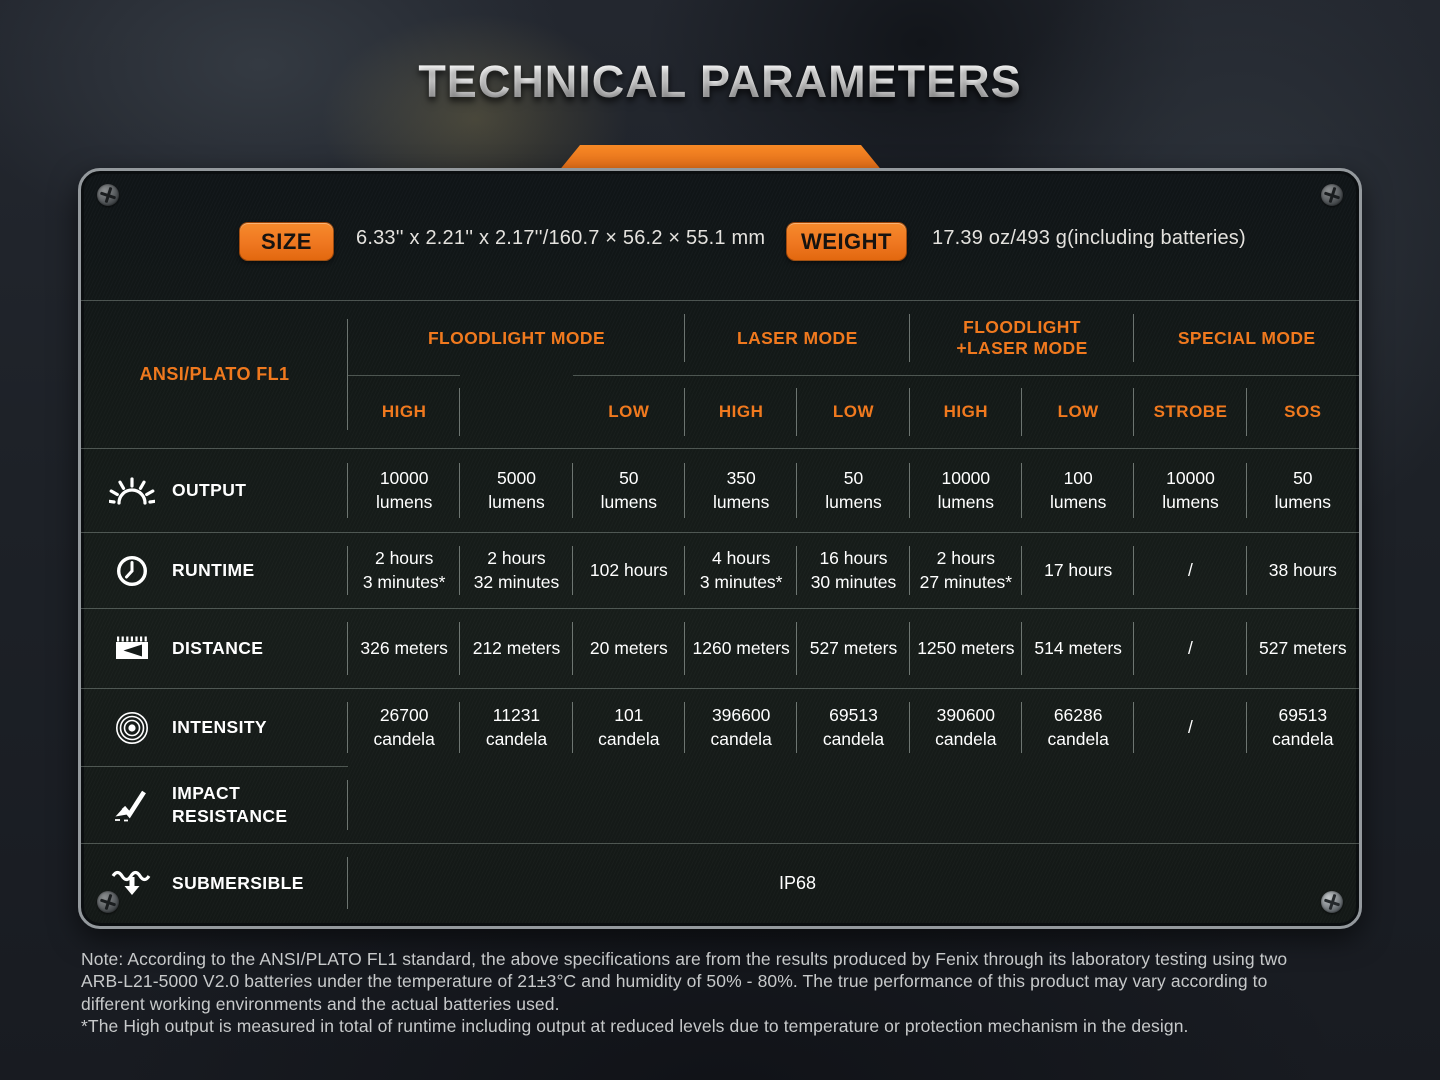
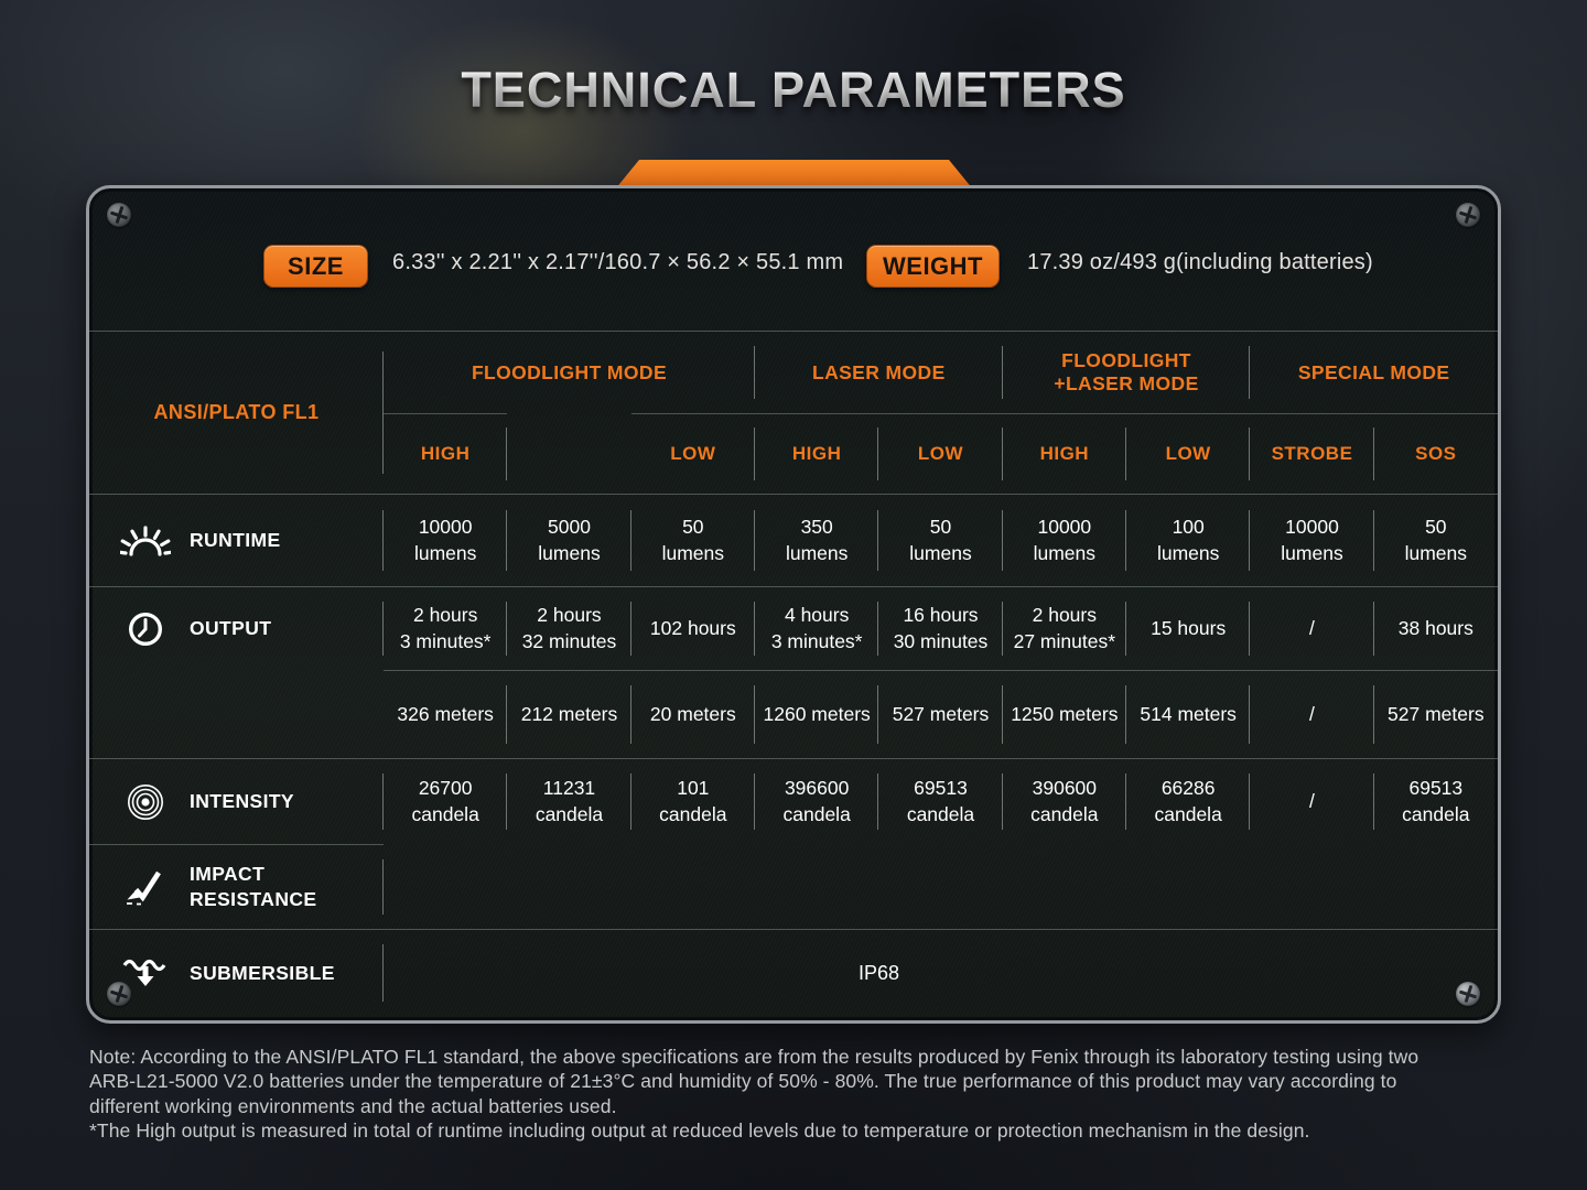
  TECHNICAL PARAMETERS
  SIZE
  6.33'' x 2.21'' x 2.17''/160.7 × 56.2 × 55.1 mm
  WEIGHT
  17.39 oz/493 g(including batteries)
  ANSI/PLATO FL1
  FLOODLIGHT MODE
  LASER MODE
  FLOODLIGHT
  +LASER MODE
  SPECIAL MODE
  HIGH
  LOW
  HIGH
  LOW
  HIGH
  LOW
  STROBE
  SOS
- OUTPUT
+ RUNTIME
  10000
  lumens
  5000
  lumens
  50
  lumens
  350
  lumens
  50
  lumens
  10000
  lumens
  100
  lumens
  10000
  lumens
  50
  lumens
- RUNTIME
+ OUTPUT
  2 hours
  3 minutes*
  2 hours
  32 minutes
  102 hours
  4 hours
  3 minutes*
  16 hours
  30 minutes
  2 hours
  27 minutes*
- 17 hours
+ 15 hours
  /
  38 hours
- DISTANCE
  326 meters
  212 meters
  20 meters
  1260 meters
  527 meters
  1250 meters
  514 meters
  /
  527 meters
  INTENSITY
  26700
  candela
  11231
  candela
  101
  candela
  396600
  candela
  69513
  candela
  390600
  candela
  66286
  candela
  /
  69513
  candela
  IMPACT
  RESISTANCE
  SUBMERSIBLE
  IP68
  Note: According to the ANSI/PLATO FL1 standard, the above specifications are from the results produced by Fenix through its laboratory testing using two
  ARB-L21-5000 V2.0 batteries under the temperature of 21±3°C and humidity of 50% - 80%. The true performance of this product may vary according to
  different working environments and the actual batteries used.
  *The High output is measured in total of runtime including output at reduced levels due to temperature or protection mechanism in the design.
